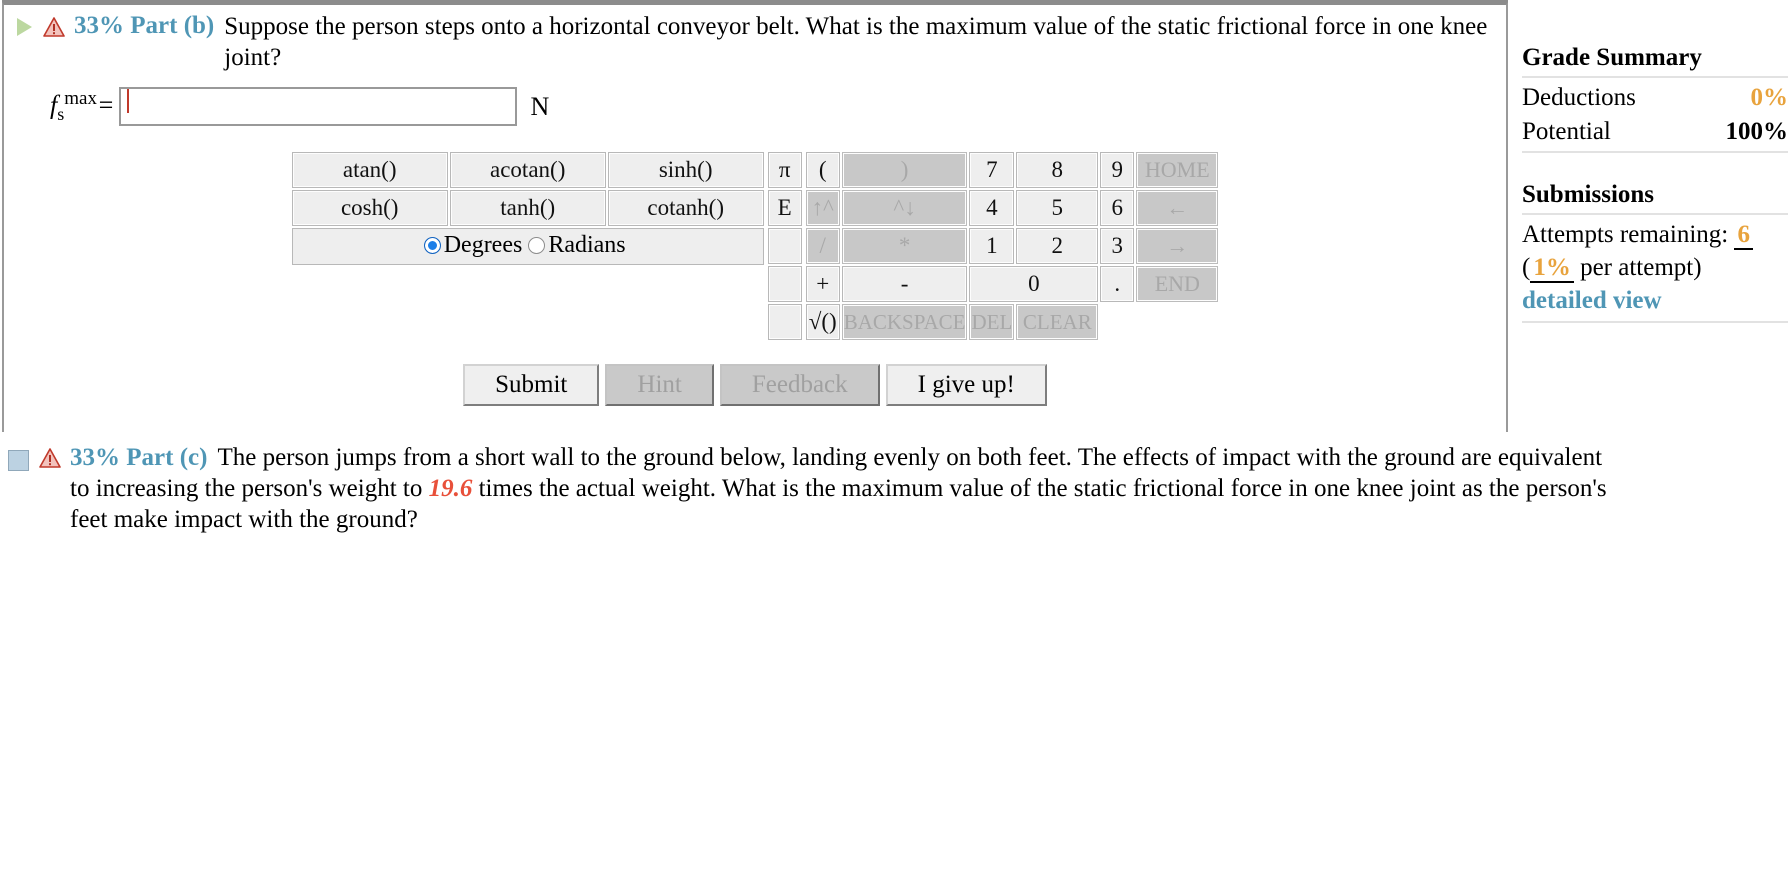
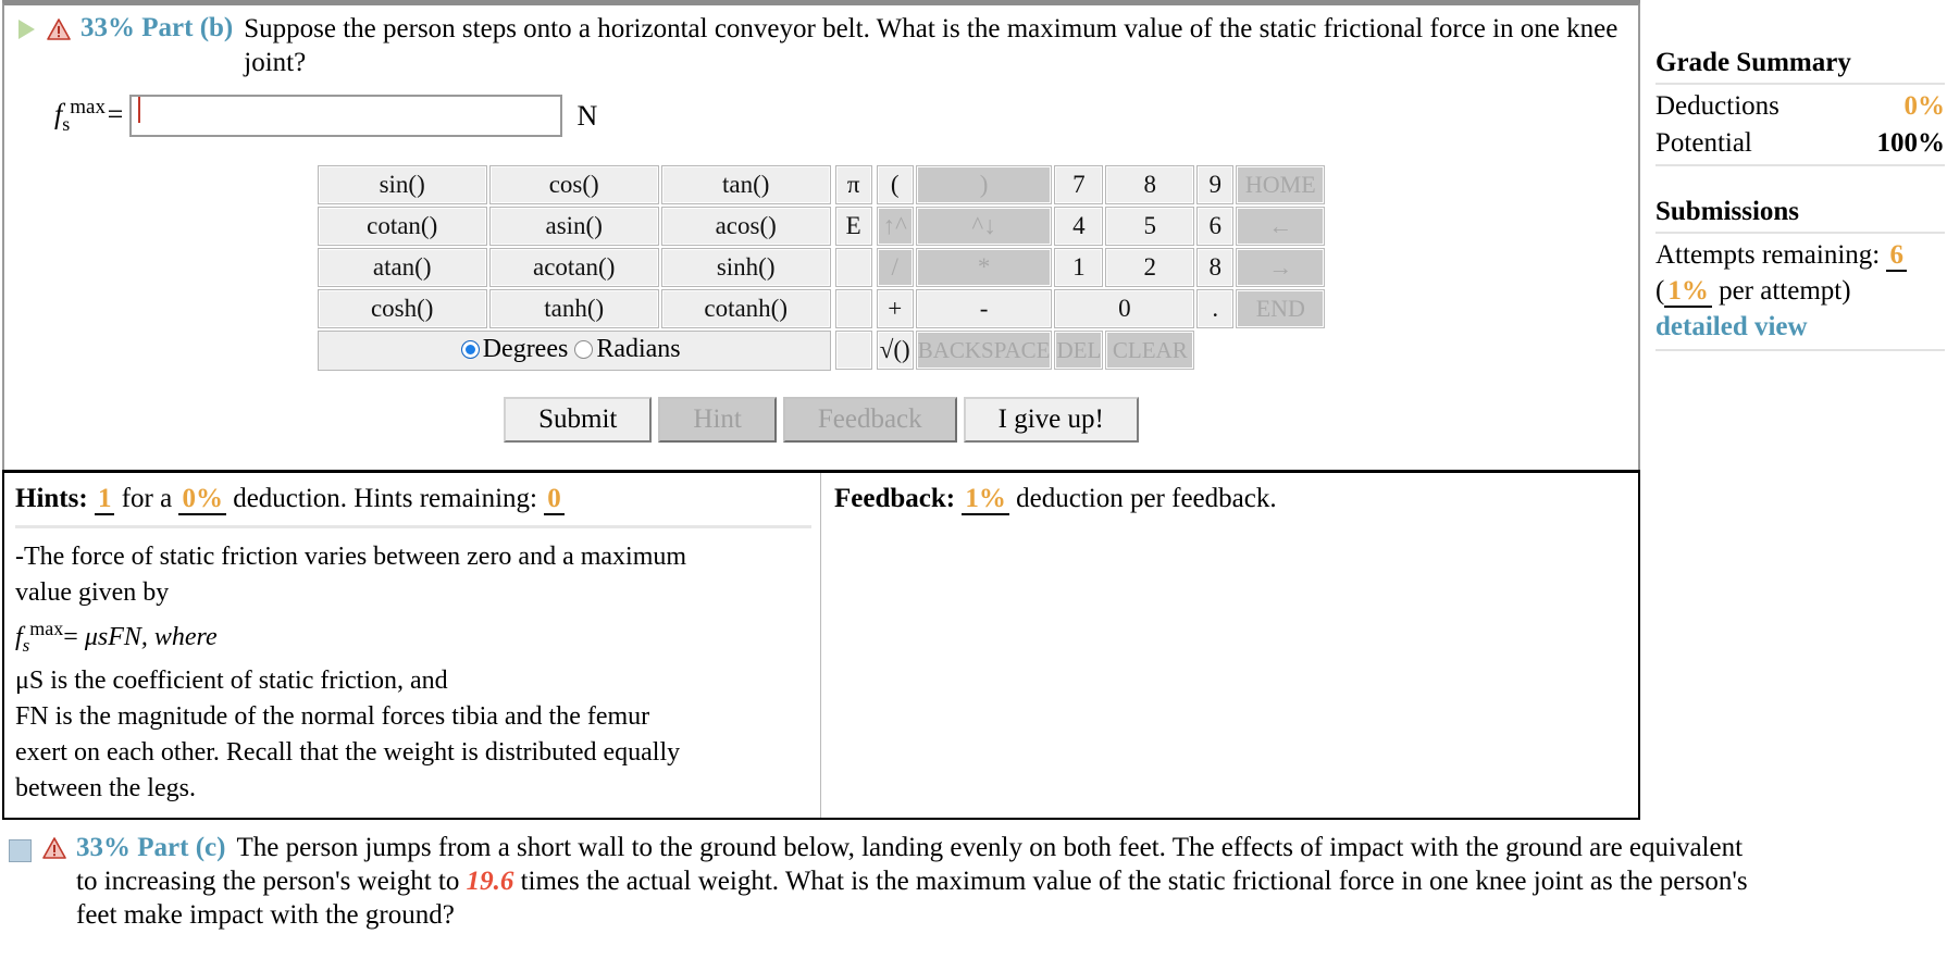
  33% Part (b)
  Suppose the person steps onto a horizontal conveyor belt. What is the maximum value of the static frictional force in one knee joint?
  fsmax=
  N
+ sin()	cos()	tan()
+ cotan()	asin()	acos()
  atan()	acotan()	sinh()
  cosh()	tanh()	cotanh()
  Degrees Radians
  π
  E
  (	)	7	8	9	HOME
  ↑^	^↓	4	5	6	←
- /	*	1	2	3	→
+ /	*	1	2	8	→
  +	-	0	.	END
  √()	BACKSPACE	DEL	CLEAR
  Submit
  Hint
  Feedback
  I give up!
+ Hints: 1 for a 0% deduction. Hints remaining: 0
+ -The force of static friction varies between zero and a maximum
+ value given by
+ fsmax= μsFN, where
+ μS is the coefficient of static friction, and
+ FN is the magnitude of the normal forces tibia and the femur
+ exert on each other. Recall that the weight is distributed equally
+ between the legs.
+ Feedback: 1% deduction per feedback.
  33% Part (c) The person jumps from a short wall to the ground below, landing evenly on both feet. The effects of impact with the ground are equivalent to increasing the person's weight to 19.6 times the actual weight. What is the maximum value of the static frictional force in one knee joint as the person's feet make impact with the ground?
  Grade Summary
  Deductions
  0%
  Potential
  100%
  Submissions
  Attempts remaining: 6
  (1% per attempt)
  detailed view
